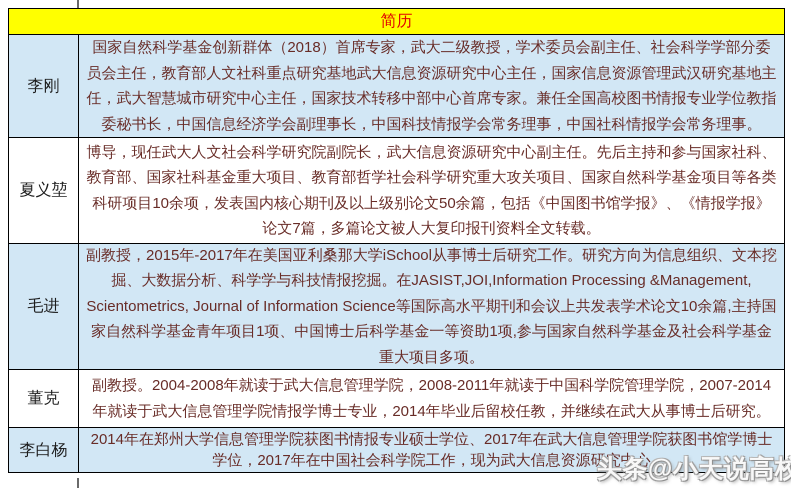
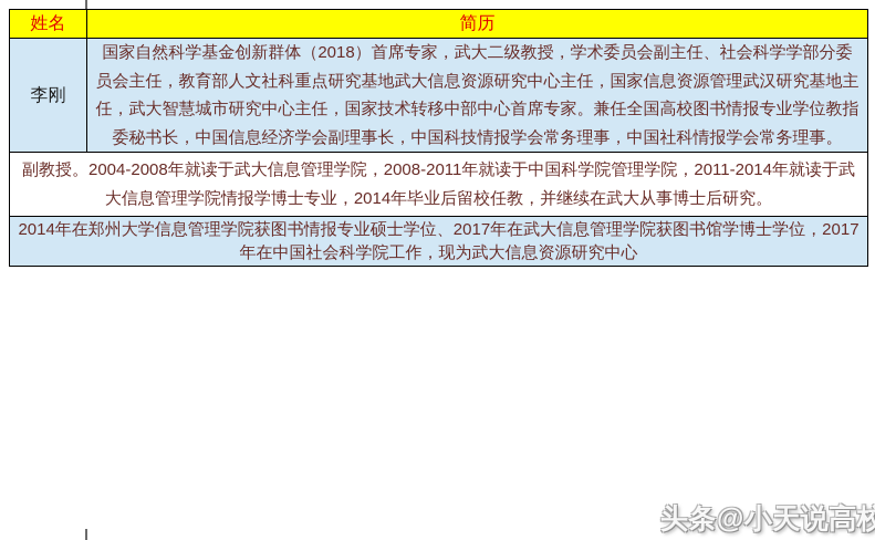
+ 姓名
  简历
  李刚
  国家自然科学基金创新群体（2018）首席专家，武大二级教授，学术委员会副主任、社会科学学部分委员会主任，教育部人文社科重点研究基地武大信息资源研究中心主任，国家信息资源管理武汉研究基地主任，武大智慧城市研究中心主任，国家技术转移中部中心首席专家。兼任全国高校图书情报专业学位教指委秘书长，中国信息经济学会副理事长，中国科技情报学会常务理事，中国社科情报学会常务理事。
- 夏义堃
- 博导，现任武大人文社会科学研究院副院长，武大信息资源研究中心副主任。先后主持和参与国家社科、教育部、国家社科基金重大项目、教育部哲学社会科学研究重大攻关项目、国家自然科学基金项目等各类科研项目10余项，发表国内核心期刊及以上级别论文50余篇，包括《中国图书馆学报》、《情报学报》论文7篇，多篇论文被人大复印报刊资料全文转载。
- 毛进
- 副教授，2015年-2017年在美国亚利桑那大学iSchool从事博士后研究工作。研究方向为信息组织、文本挖掘、大数据分析、科学学与科技情报挖掘。在JASIST,JOI,Information Processing &Management, Scientometrics, Journal of Information Science等国际高水平期刊和会议上共发表学术论文10余篇,主持国家自然科学基金青年项目1项、中国博士后科学基金一等资助1项,参与国家自然科学基金及社会科学基金重大项目多项。
- 董克
- 副教授。2004-2008年就读于武大信息管理学院，2008-2011年就读于中国科学院管理学院，2007-2014年就读于武大信息管理学院情报学博士专业，2014年毕业后留校任教，并继续在武大从事博士后研究。
+ 副教授。2004-2008年就读于武大信息管理学院，2008-2011年就读于中国科学院管理学院，2011-2014年就读于武大信息管理学院情报学博士专业，2014年毕业后留校任教，并继续在武大从事博士后研究。
- 李白杨
  2014年在郑州大学信息管理学院获图书情报专业硕士学位、2017年在武大信息管理学院获图书馆学博士学位，2017年在中国社会科学院工作，现为武大信息资源研究中心
  头条@小天说高校
